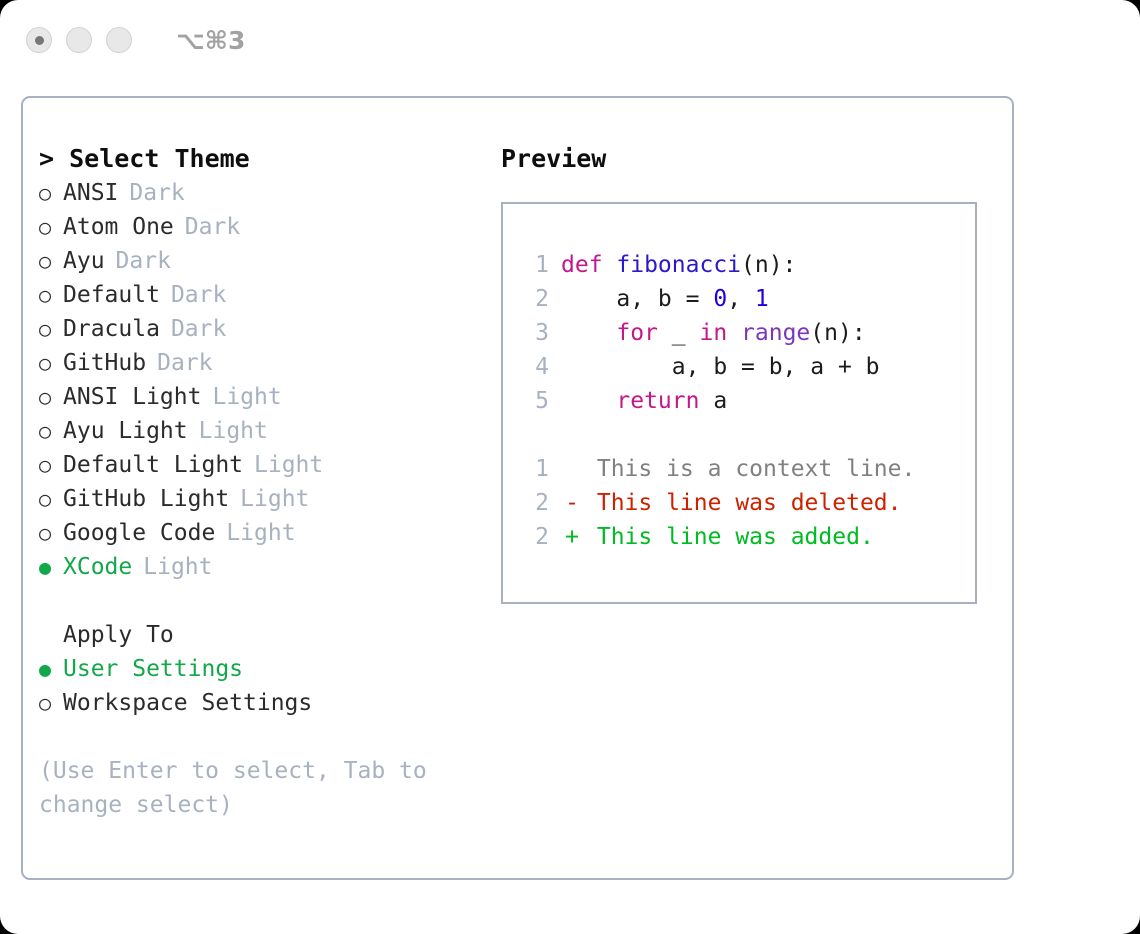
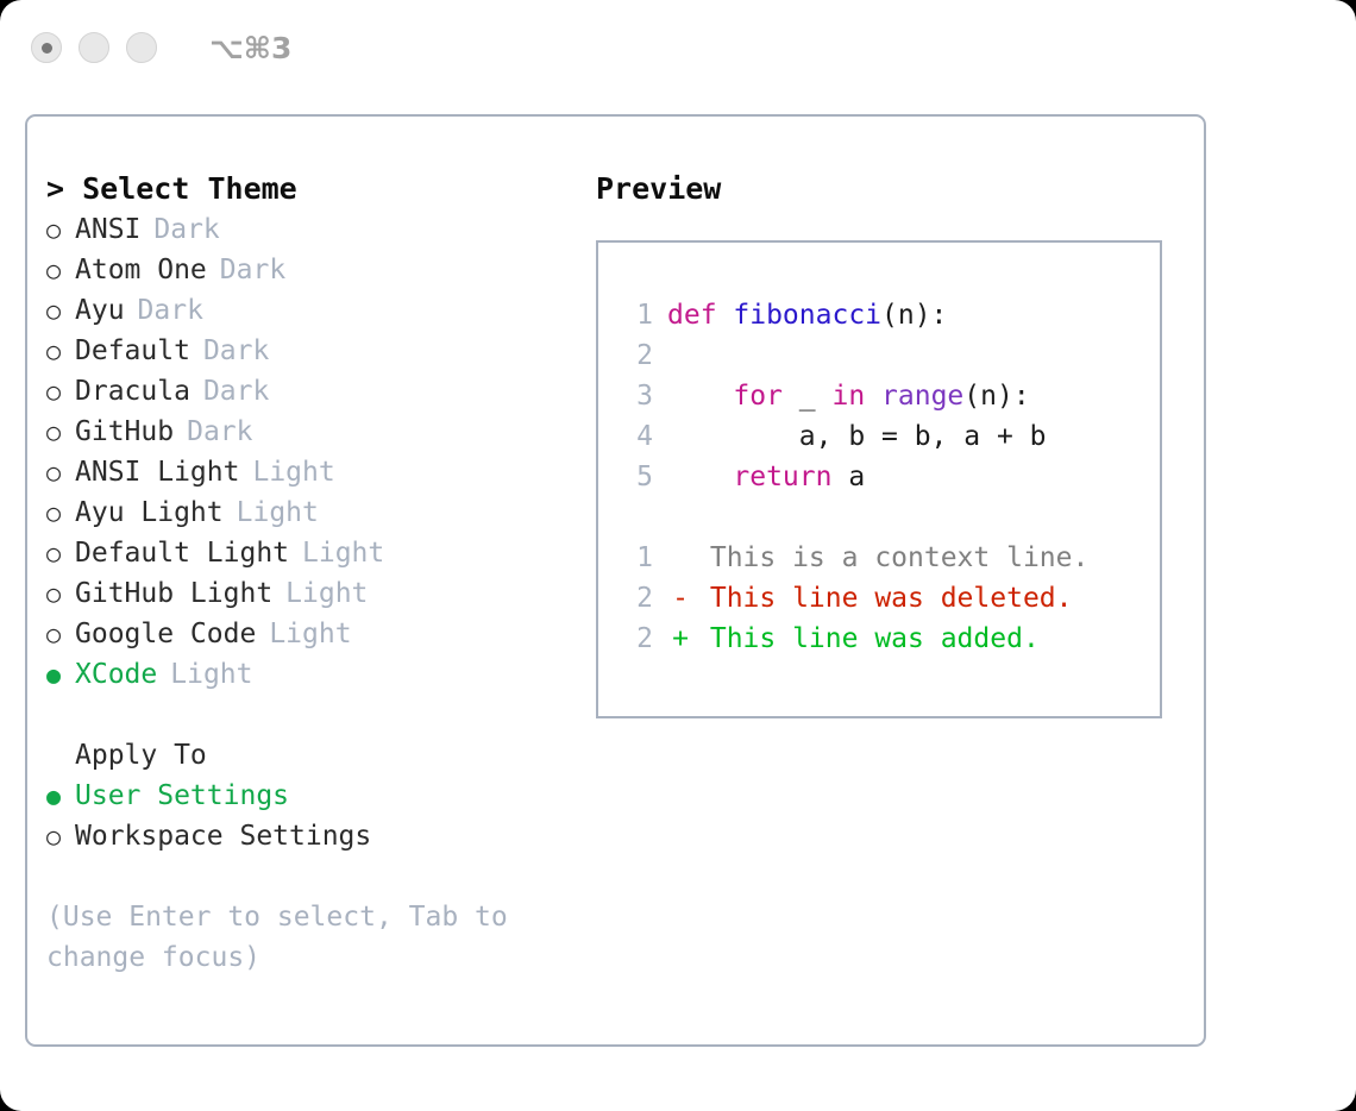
  ⌥⌘3
  > Select Theme
  ○
  ANSI
  Dark
  ○
  Atom One
  Dark
  ○
  Ayu
  Dark
  ○
  Default
  Dark
  ○
  Dracula
  Dark
  ○
  GitHub
  Dark
  ○
  ANSI Light
  Light
  ○
  Ayu Light
  Light
  ○
  Default Light
  Light
  ○
  GitHub Light
  Light
  ○
  Google Code
  Light
  ●
  XCode
  Light
  Apply To
  ●
  User Settings
  ○
  Workspace Settings
- (Use Enter to select, Tab to change select)
+ (Use Enter to select, Tab to change focus)
  Preview
  1
  def fibonacci(n):
  2
- a, b = 0, 1
  3
  for _ in range(n):
  4
  a, b = b, a + b
  5
  return a
  1
  This is a context line.
  2
  -
  This line was deleted.
  2
  +
  This line was added.
